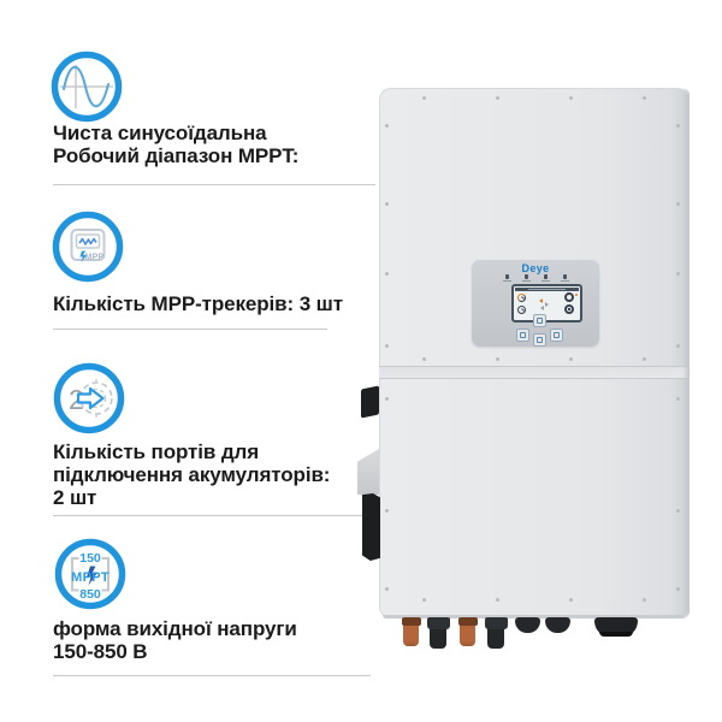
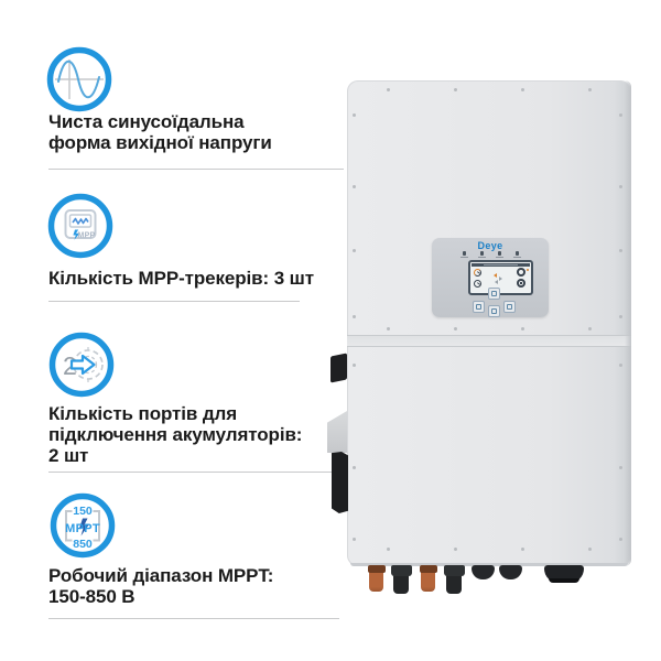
  Чиста синусоїдальна
- Робочий діапазон MPPT:
+ форма вихідної напруги
  Кількість MPP-трекерів: 3 шт
  2
  Кількість портів для
  підключення акумуляторів:
  2 шт
  150
  MPPT
  850
- форма вихідної напруги
+ Робочий діапазон MPPT:
  150-850 В
  Deye
